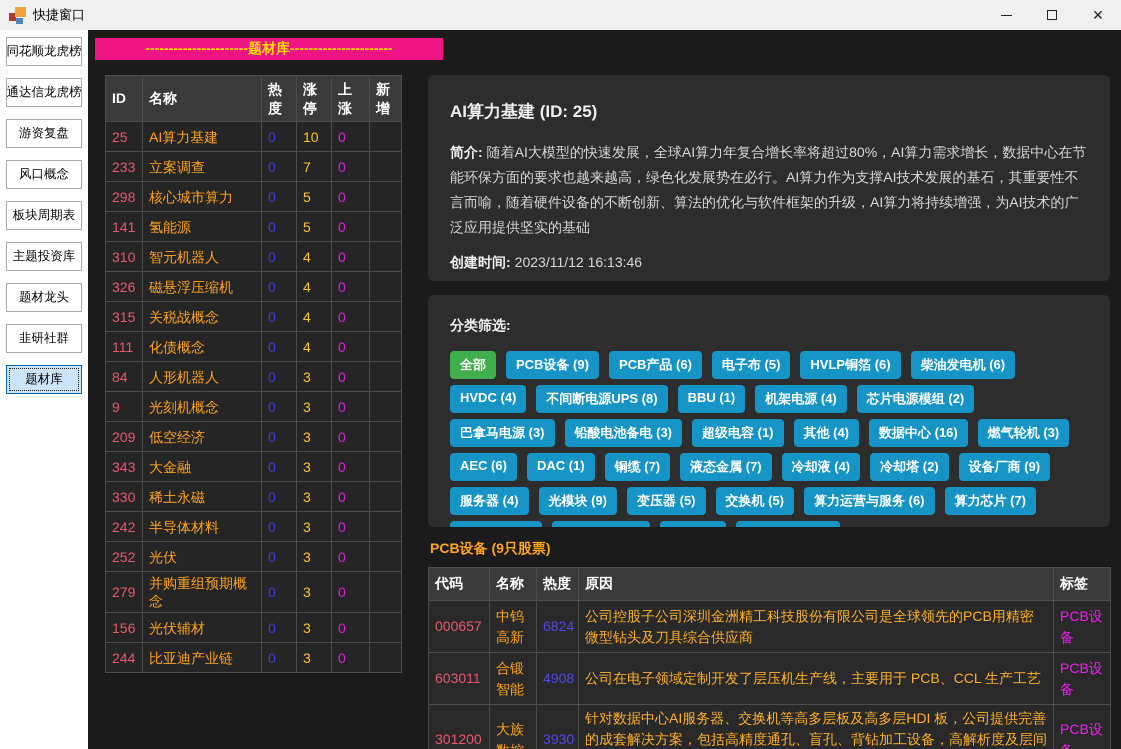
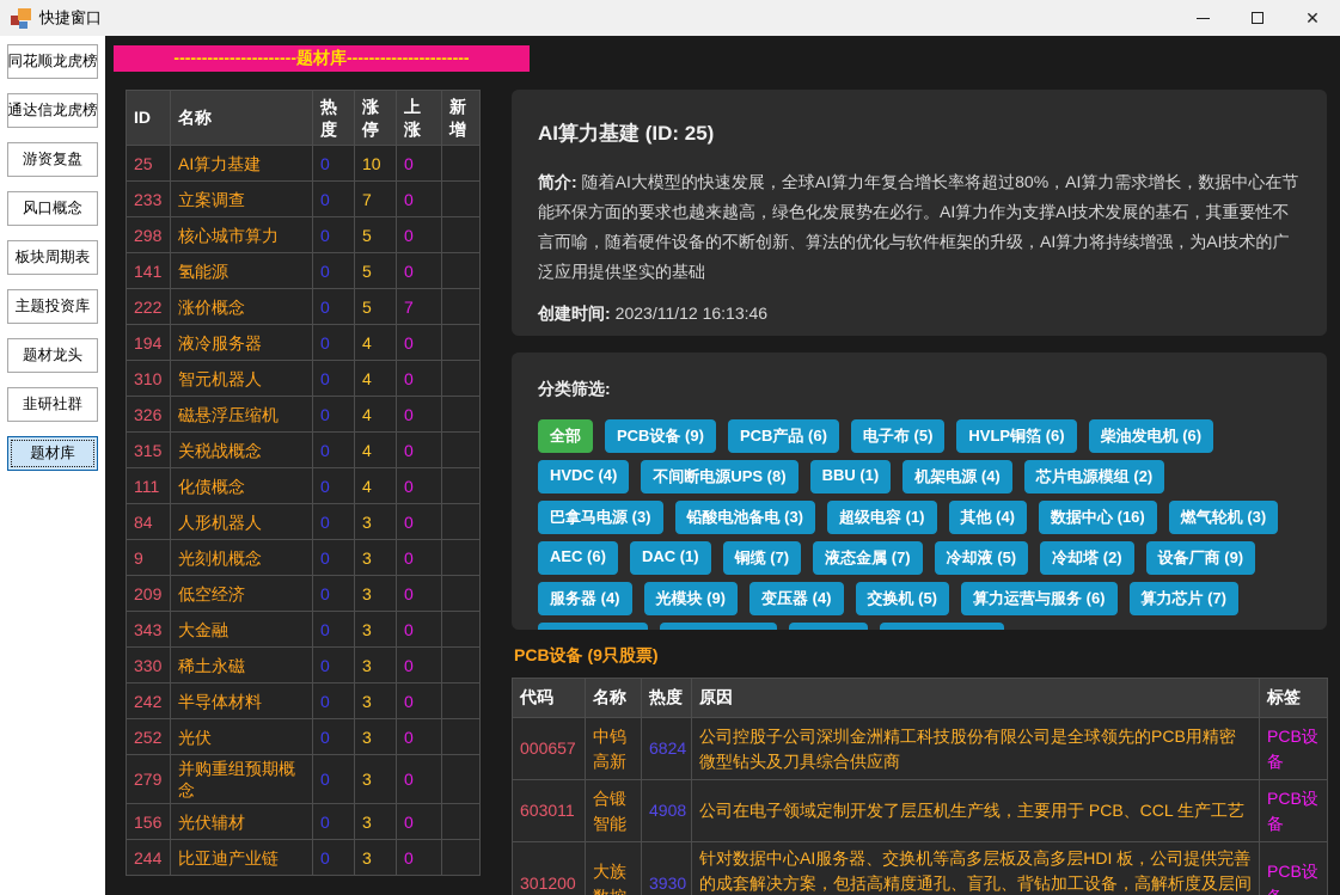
  快捷窗口
  ✕
  同花顺龙虎榜
  通达信龙虎榜
  游资复盘
  风口概念
  板块周期表
  主题投资库
  题材龙头
  韭研社群
  题材库
  ----------------------题材库----------------------
  ID
  名称
  热度
  涨停
  上涨
  新增
  25	AI算力基建	0	10	0
  233	立案调查	0	7	0
  298	核心城市算力	0	5	0
  141	氢能源	0	5	0
+ 222	涨价概念	0	5	7
+ 194	液冷服务器	0	4	0
  310	智元机器人	0	4	0
  326	磁悬浮压缩机	0	4	0
  315	关税战概念	0	4	0
  111	化债概念	0	4	0
  84	人形机器人	0	3	0
  9	光刻机概念	0	3	0
  209	低空经济	0	3	0
  343	大金融	0	3	0
  330	稀土永磁	0	3	0
  242	半导体材料	0	3	0
  252	光伏	0	3	0
  279	并购重组预期概念	0	3	0
  156	光伏辅材	0	3	0
  244	比亚迪产业链	0	3	0
  AI算力基建 (ID: 25)
  简介: 随着AI大模型的快速发展，全球AI算力年复合增长率将超过80%，AI算力需求增长，数据中心在节能环保方面的要求也越来越高，绿色化发展势在必行。AI算力作为支撑AI技术发展的基石，其重要性不言而喻，随着硬件设备的不断创新、算法的优化与软件框架的升级，AI算力将持续增强，为AI技术的广泛应用提供坚实的基础
  创建时间: 2023/11/12 16:13:46
  分类筛选:
  全部
  PCB设备 (9)
  PCB产品 (6)
  电子布 (5)
  HVLP铜箔 (6)
  柴油发电机 (6)
  HVDC (4)
  不间断电源UPS (8)
  BBU (1)
  机架电源 (4)
  芯片电源模组 (2)
  巴拿马电源 (3)
  铅酸电池备电 (3)
  超级电容 (1)
  其他 (4)
  数据中心 (16)
  燃气轮机 (3)
  AEC (6)
  DAC (1)
  铜缆 (7)
  液态金属 (7)
- 冷却液 (4)
+ 冷却液 (5)
  冷却塔 (2)
  设备厂商 (9)
  服务器 (4)
  光模块 (9)
- 变压器 (5)
+ 变压器 (4)
  交换机 (5)
  算力运营与服务 (6)
  算力芯片 (7)
  PCB设备 (9只股票)
  代码
  名称
  热度
  原因
  标签
  000657	中钨高新	6824	公司控股子公司深圳金洲精工科技股份有限公司是全球领先的PCB用精密微型钻头及刀具综合供应商	PCB设备
  603011	合锻智能	4908	公司在电子领域定制开发了层压机生产线，主要用于 PCB、CCL 生产工艺	PCB设备
  301200	大族	3930	针对数据中心AI服务器、交换机等高多层板及高多层HDI 板，公司提供完善的成套解决方案，包括高精度通孔、盲孔、背钻加工设备，高解析度及层间	PCB设
